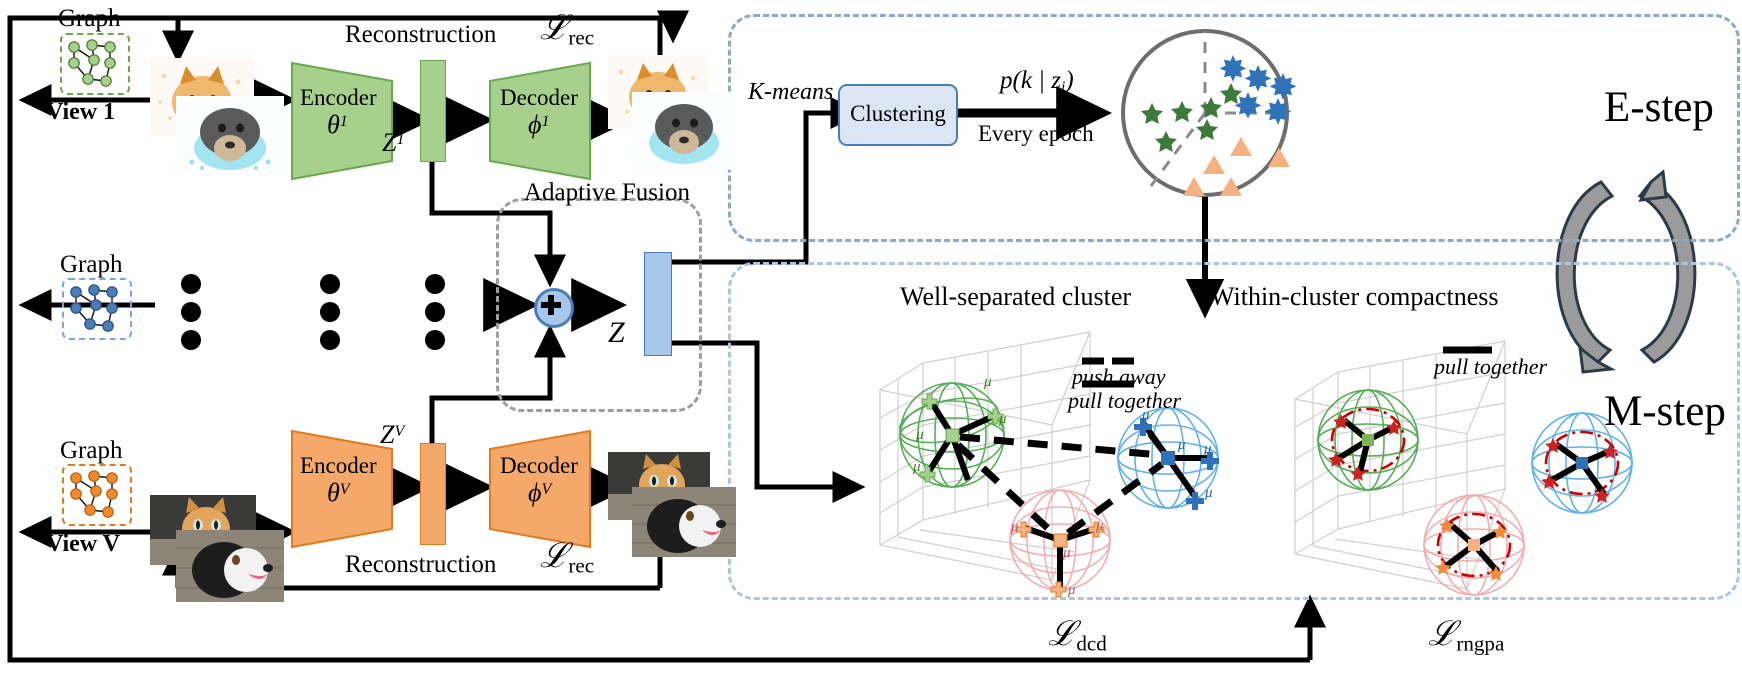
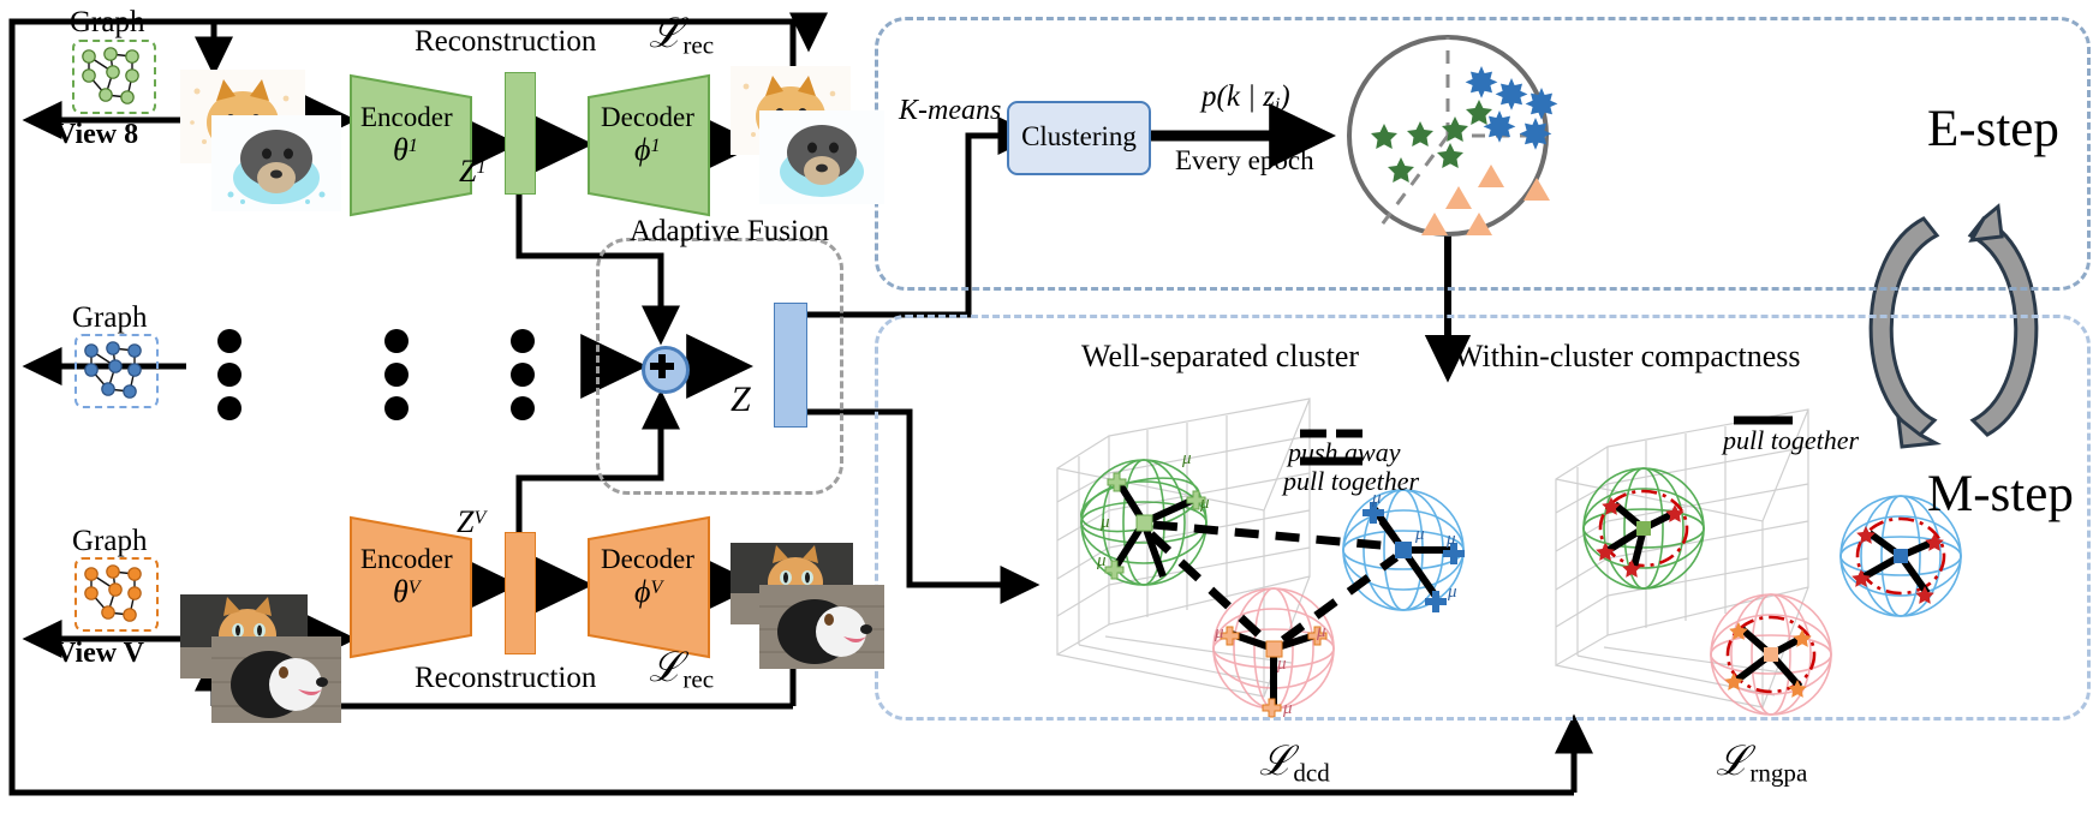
  Graph
- View 1
+ View 8
  Encoder
  θ1
  Z1
  Decoder
  ϕ1
  Reconstruction
  ℒrec
  Graph
  Adaptive Fusion
  Z
  Graph
  View V
  Encoder
  θV
  ZV
  Decoder
  ϕV
  Reconstruction
  ℒrec
  K-means
  Clustering
  p(k | zi)
  Every epoch
  E-step
  Well-separated cluster
  push away
  pull together
  Within-cluster compactness
  pull together
  M-step
  ℒdcd
  ℒrngpa
  μ
  μ
  μ
  μ
  μ
  μ
  μ
  μ
  μ
  μ
  μ
  μ
